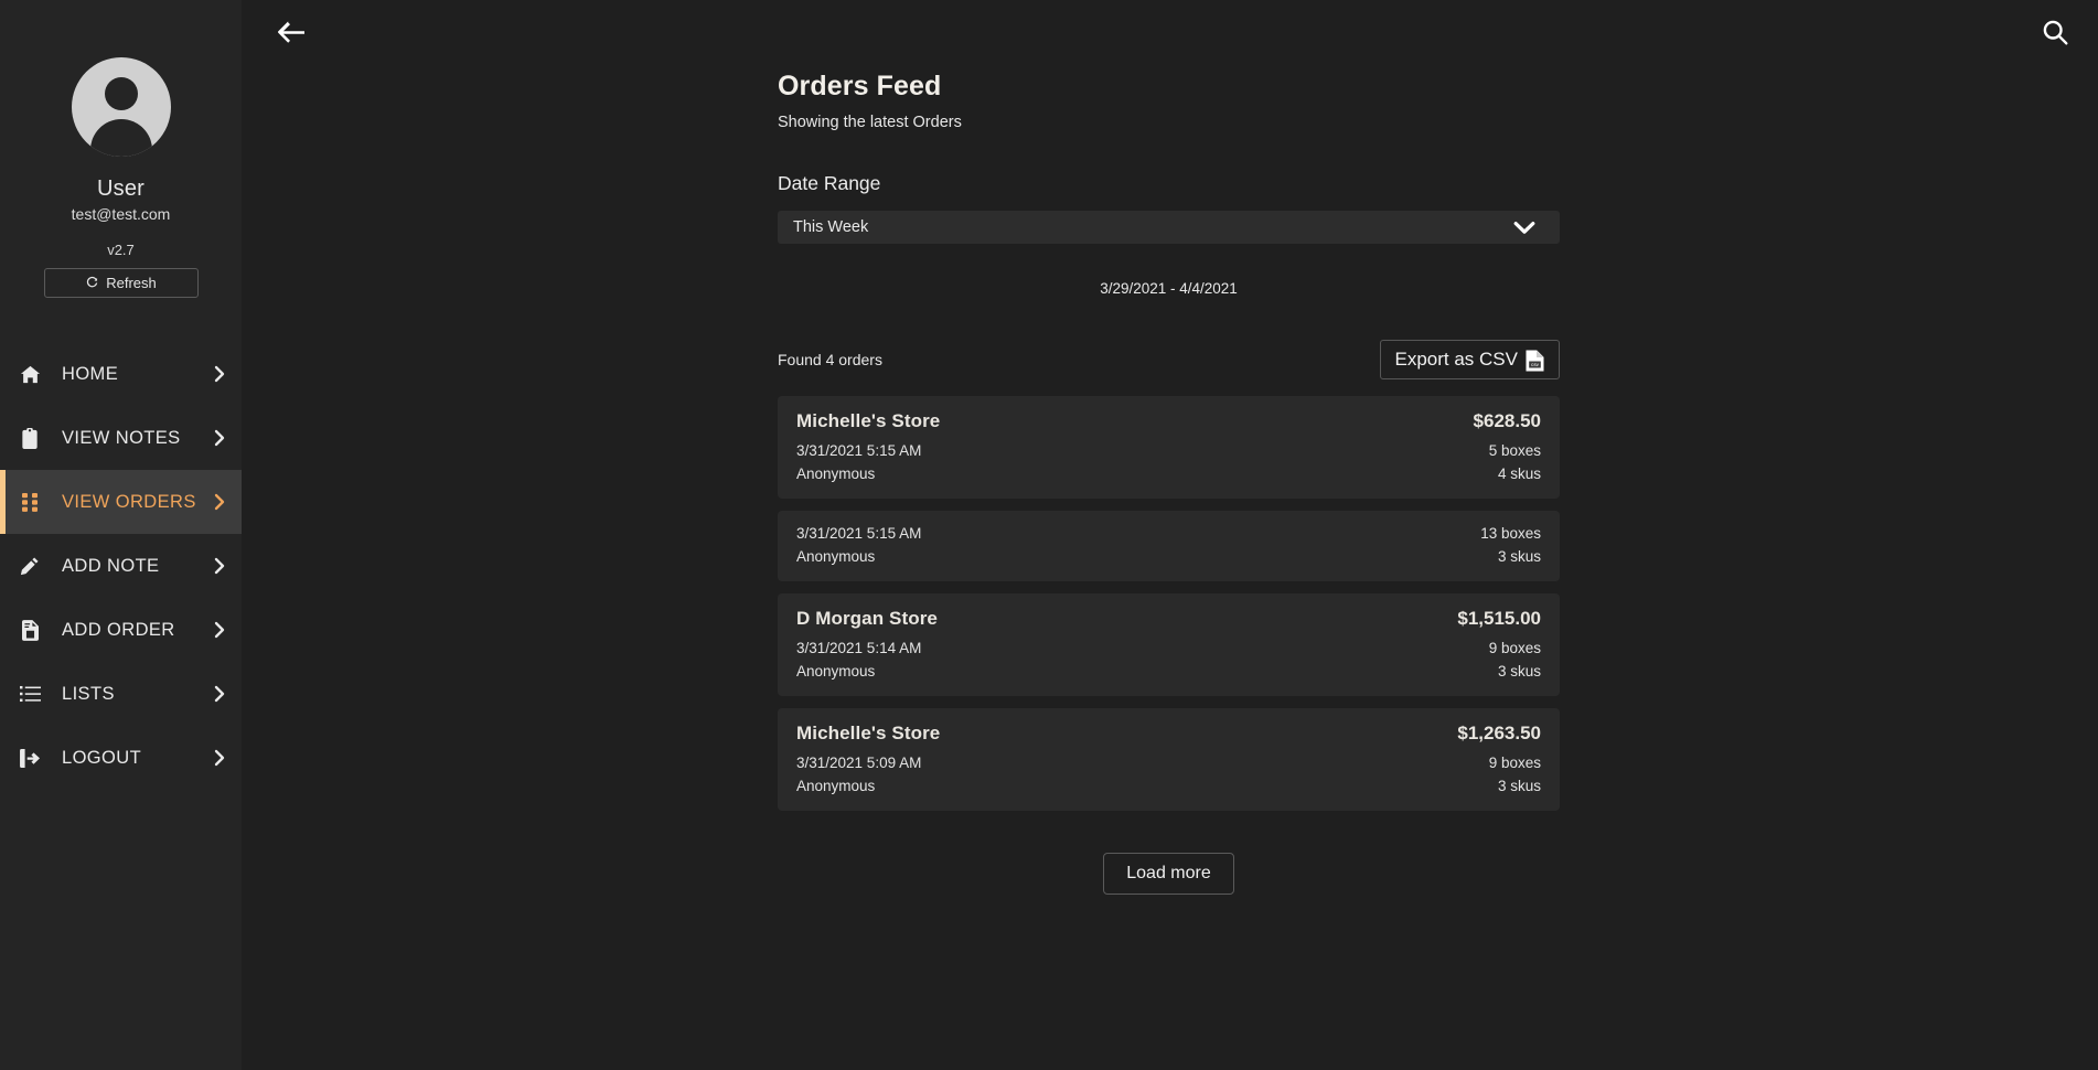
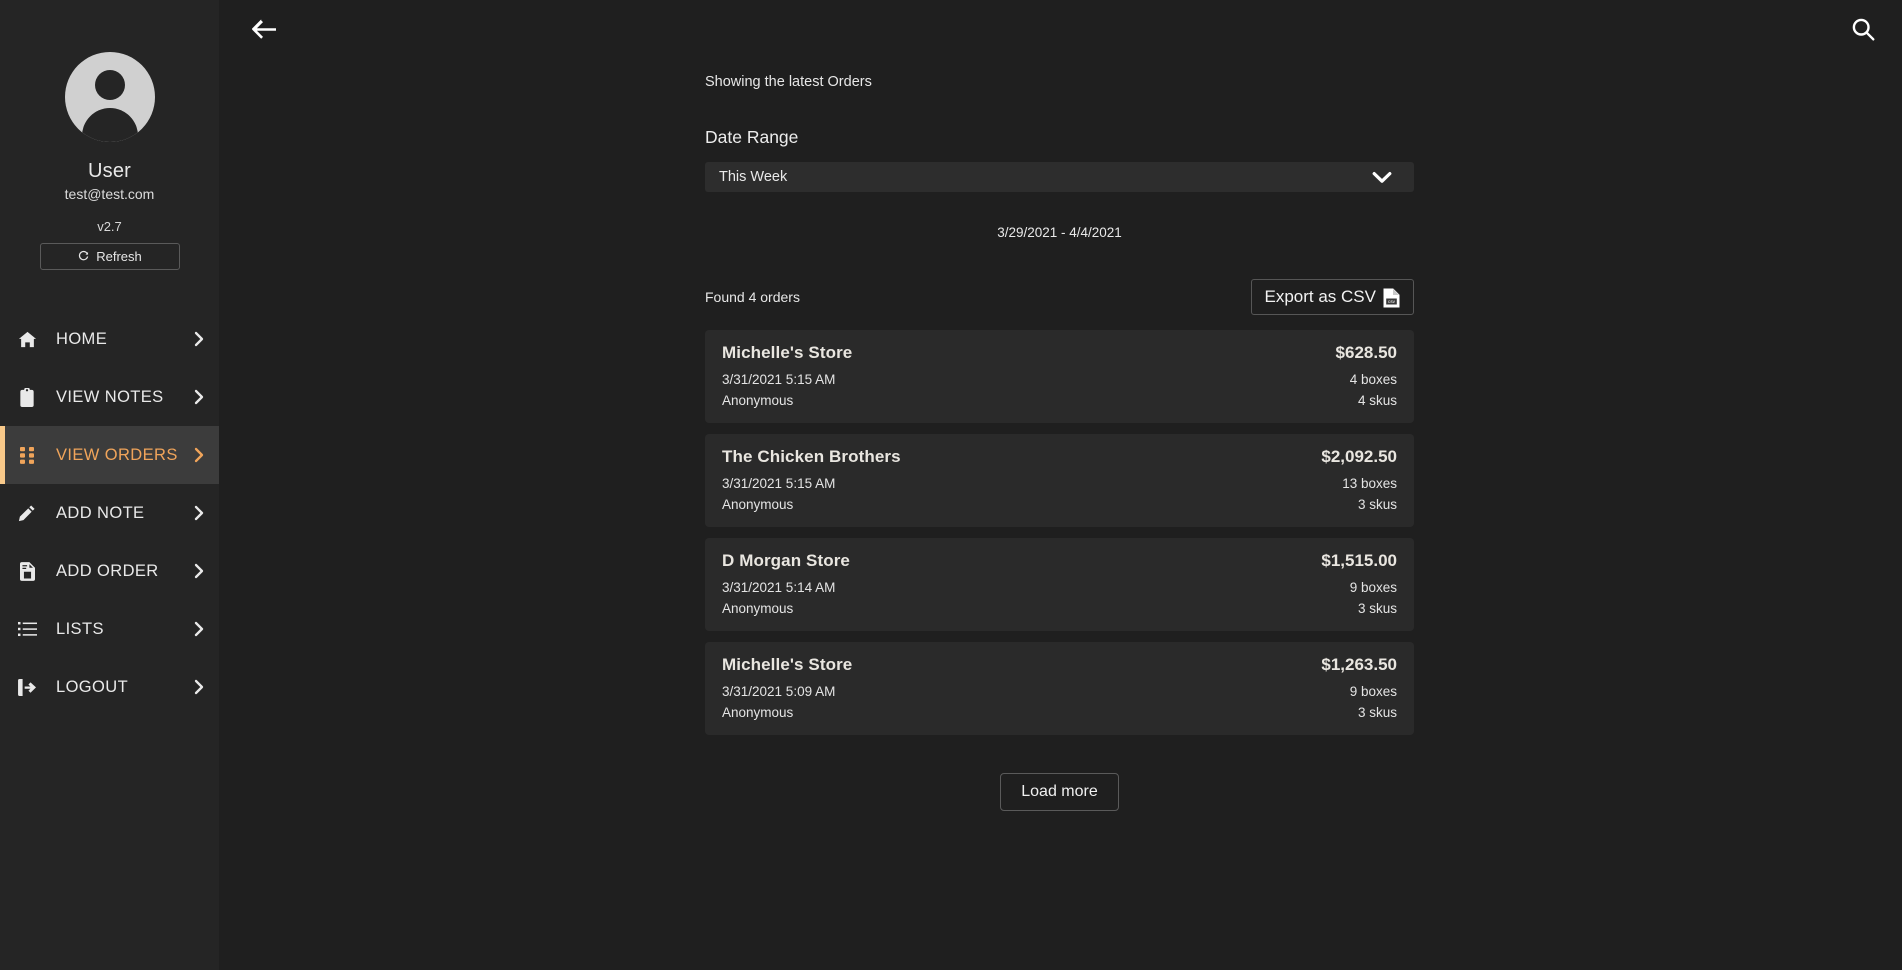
  User
  test@test.com
  v2.7
  Refresh
  HOME
  VIEW NOTES
  VIEW ORDERS
  ADD NOTE
  ADD ORDER
  LISTS
  LOGOUT
- Orders Feed
  Showing the latest Orders
  Date Range
  This Week
  3/29/2021 - 4/4/2021
  Found 4 orders
  Export as CSV
  Michelle's Store
  $628.50
  3/31/2021 5:15 AM
- 5 boxes
+ 4 boxes
  Anonymous
  4 skus
+ The Chicken Brothers
+ $2,092.50
  3/31/2021 5:15 AM
  13 boxes
  Anonymous
  3 skus
  D Morgan Store
  $1,515.00
  3/31/2021 5:14 AM
  9 boxes
  Anonymous
  3 skus
  Michelle's Store
  $1,263.50
  3/31/2021 5:09 AM
  9 boxes
  Anonymous
  3 skus
  Load more
